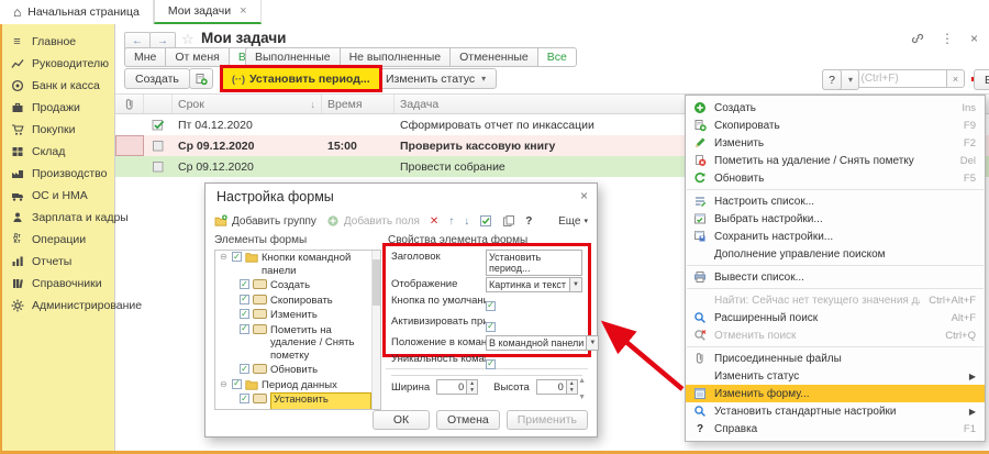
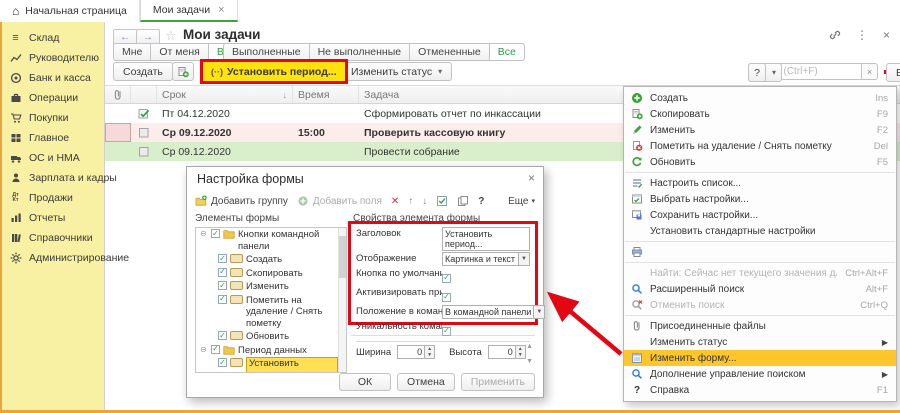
  ⌂
  Начальная страница
  Мои задачи
  ×
  ≡
- Главное
+ Склад
  Руководителю
  Банк и касса
- Продажи
+ Операции
  Покупки
- Склад
+ Главное
- Производство
  ОС и НМА
  Зарплата и кадры
- Операции
+ Продажи
  Отчеты
  Справочники
  Администрирование
  ←
  →
  ☆
  Мои задачи
  ⋮
  ×
  Мне
  От меня
  Выполненные
  Не выполненные
  Отмененные
  Все
  Создать
  (··)
  Установить период...
  Изменить статус
  ▾
  ×
  ▾
  ?
  Срок
  ↓
  Время
  Задача
  Пт 04.12.2020
  Сформировать отчет по инкассации
  Ср 09.12.2020
  15:00
  Проверить кассовую книгу
  Ср 09.12.2020
  Провести собрание
  Настройка формы
  ×
  Добавить группу
  Добавить поля
  ✕
  ↑
  ↓
  ?
  Еще
  Элементы формы
  Свойства элемента формы
  ⊖
  ✓
  Кнопки командной панели
  ✓
  Создать
  ✓
  Скопировать
  ✓
  Изменить
  ✓
  Пометить на удаление / Снять пометку
  ✓
  Обновить
  ⊖
  ✓
  Период данных
  ✓
  Заголовок
  Установить период...
  Отображение
  Картинка и текст
  Кнопка по умолчан
  ✓
  ✓
  В командной панели
  Уникальность кома
  ✓
  Ширина
  0
  Высота
  0
  ОК
  Отмена
  Применить
  Создать
  Ins
  Скопировать
  F9
  Изменить
  F2
  Пометить на удаление / Снять пометку
  Del
  Обновить
  F5
  Настроить список...
  Выбрать настройки...
  Сохранить настройки...
- Дополнение управление поиском
+ Установить стандартные настройки
- Вывести список...
  Найти: Сейчас нет текущего значения д
  Ctrl+Alt+F
  Расширенный поиск
  Alt+F
  Отменить поиск
  Ctrl+Q
  Присоединенные файлы
  Изменить статус
  ▶
  Изменить форму...
- Установить стандартные настройки
+ Дополнение управление поиском
  ▶
  ?
  Справка
  F1
